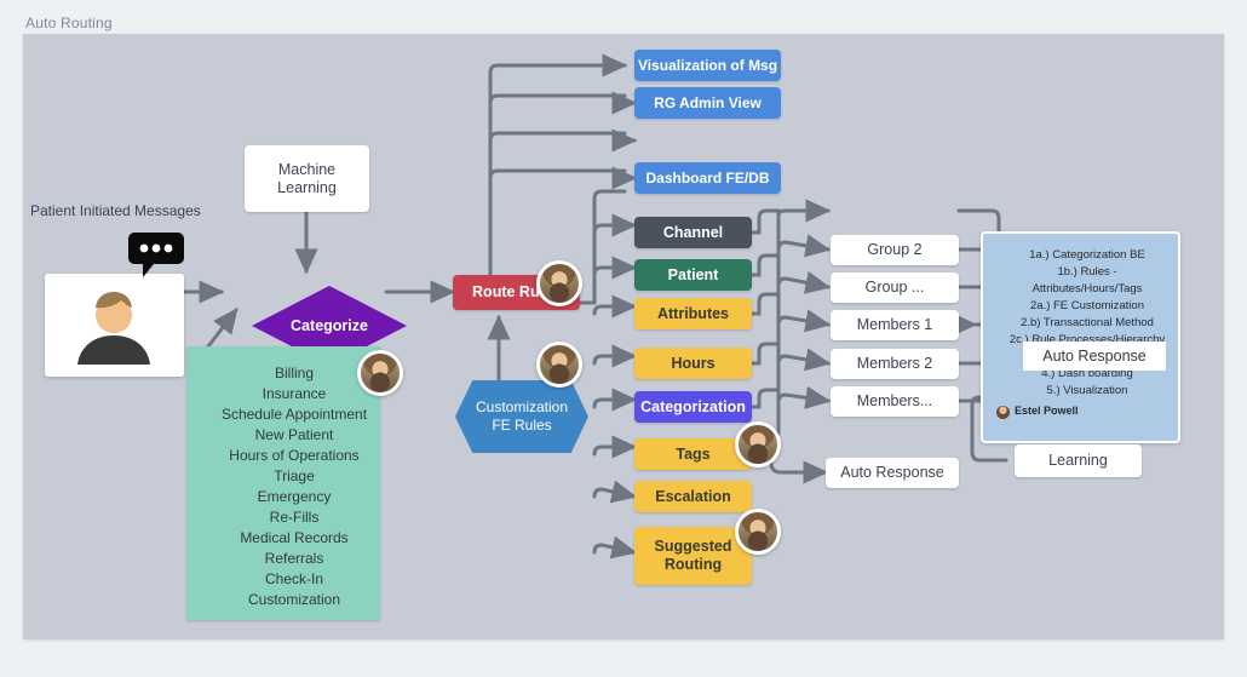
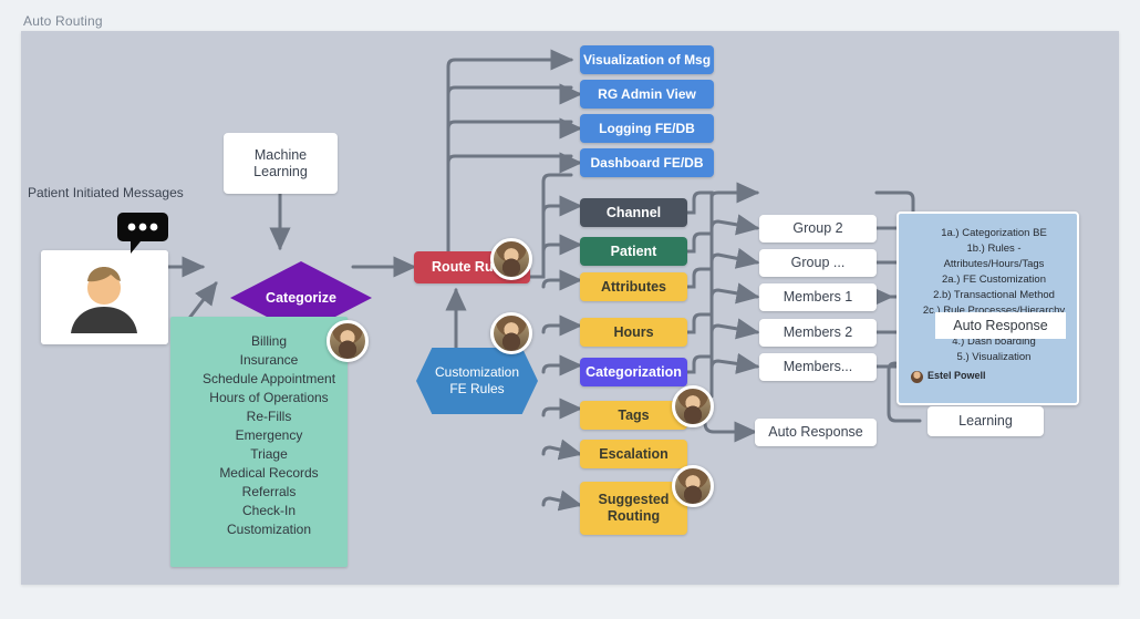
  Auto Routing
  Patient Initiated Messages
  Machine
  Learning
  Categorize
  Route Ru
  Customization
  FE Rules
  Billing
  Insurance
  Schedule Appointment
- New Patient
  Hours of Operations
- Triage
+ Re-Fills
  Emergency
- Re-Fills
+ Triage
  Medical Records
  Referrals
  Check-In
  Customization
  Visualization of Msg
  RG Admin View
+ Logging FE/DB
  Dashboard FE/DB
  Channel
  Patient
  Attributes
  Hours
  Categorization
  Tags
  Escalation
  Suggested
  Routing
  Group 2
  Group ...
  Members 1
  Members 2
  Members...
  Auto Response
  1a.) Categorization BE
  1b.) Rules -
  Attributes/Hours/Tags
  2a.) FE Customization
  2.b) Transactional Method
  2c.) Rule Processes/Hierarchy
  4.) Dash boarding
  5.) Visualization
  Estel Powell
  Auto Response
  Learning
